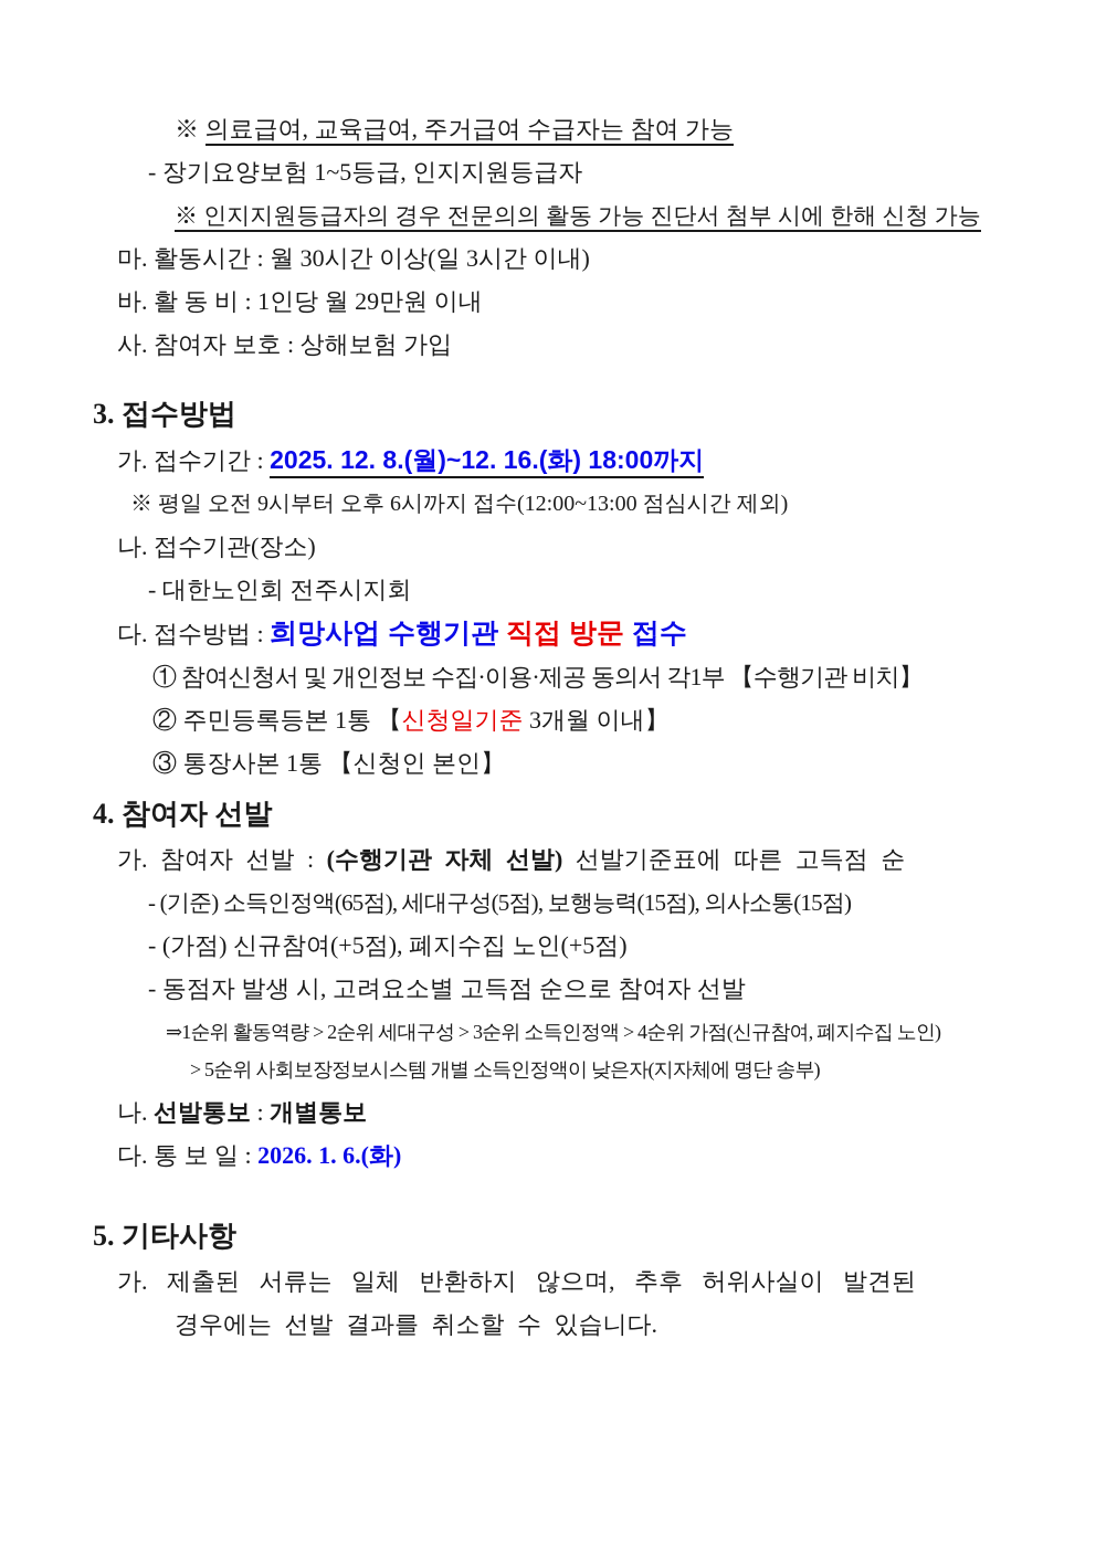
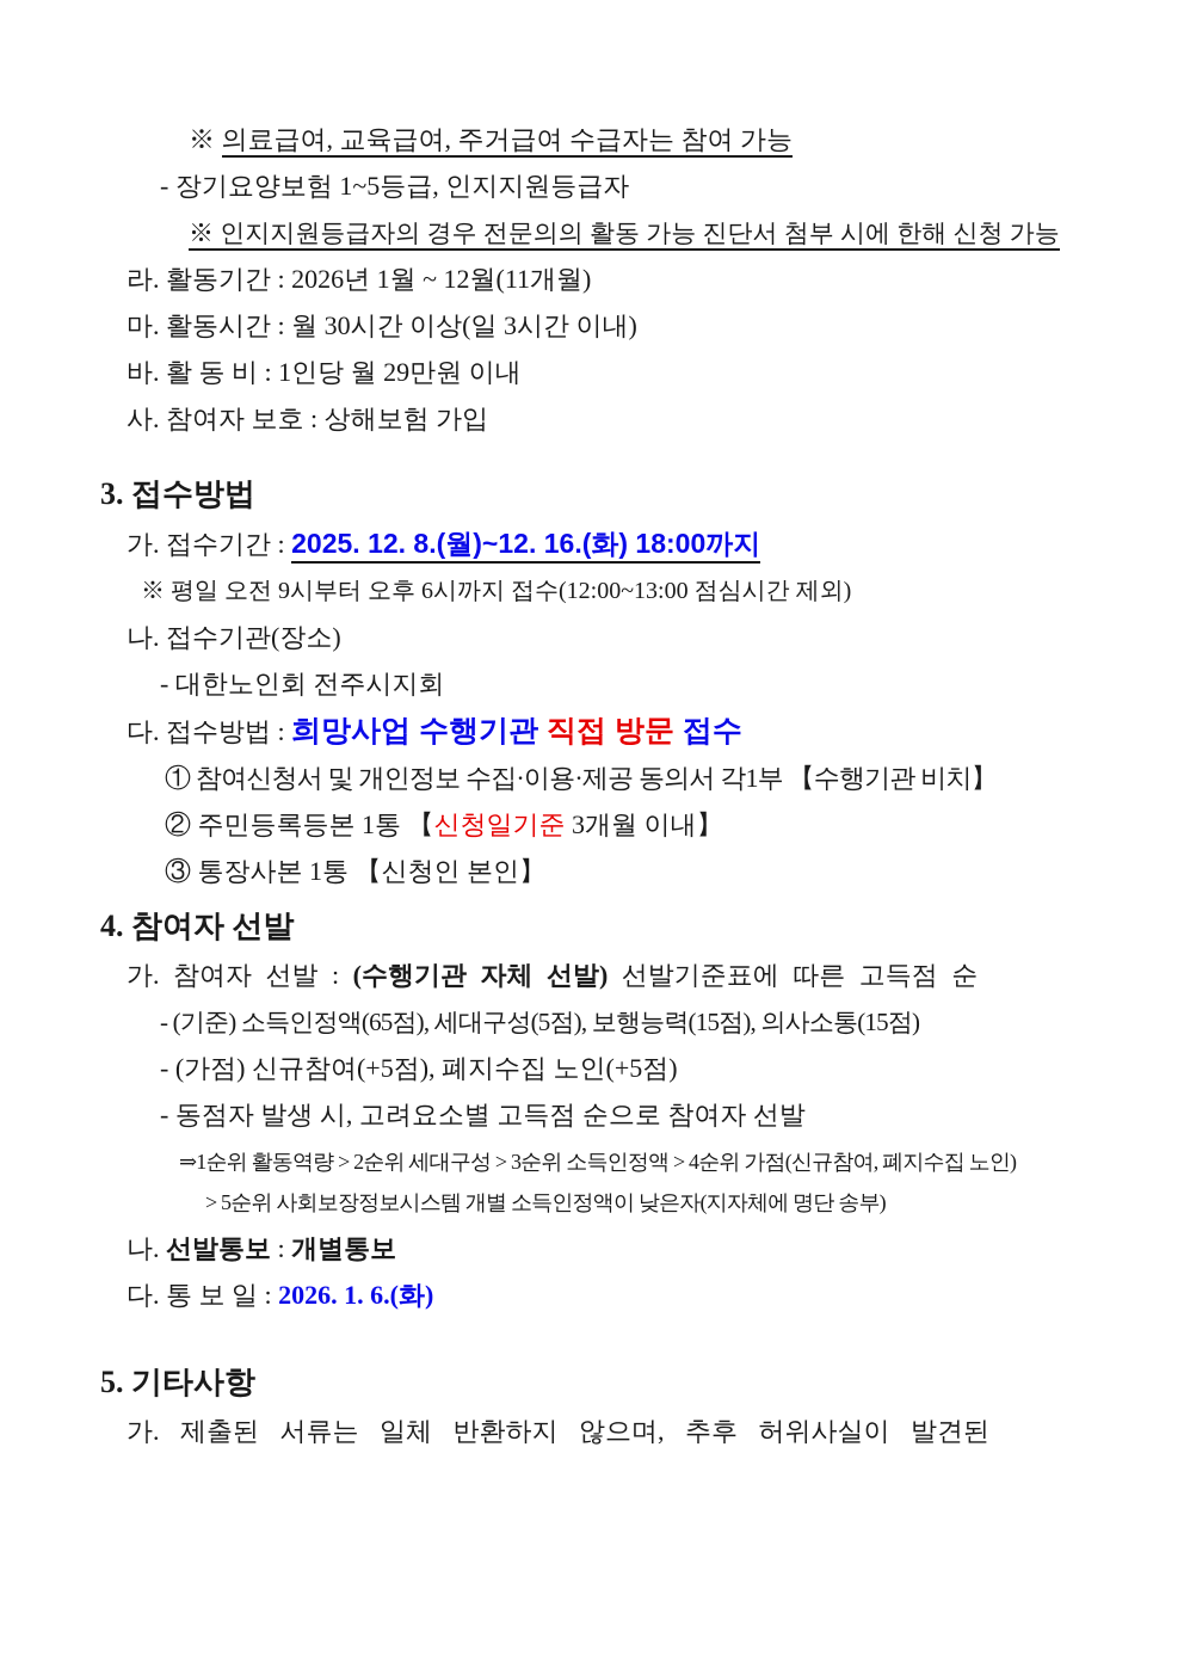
  ※ 의료급여, 교육급여, 주거급여 수급자는 참여 가능
  - 장기요양보험 1~5등급, 인지지원등급자
  ※ 인지지원등급자의 경우 전문의의 활동 가능 진단서 첨부 시에 한해 신청 가능
+ 라. 활동기간 : 2026년 1월 ~ 12월(11개월)
  마. 활동시간 : 월 30시간 이상(일 3시간 이내)
  바. 활 동 비 : 1인당 월 29만원 이내
  사. 참여자 보호 : 상해보험 가입
  3. 접수방법
  가. 접수기간 : 2025. 12. 8.(월)~12. 16.(화) 18:00까지
  ※ 평일 오전 9시부터 오후 6시까지 접수(12:00~13:00 점심시간 제외)
  나. 접수기관(장소)
  - 대한노인회 전주시지회
  다. 접수방법 : 희망사업 수행기관 직접 방문 접수
  ① 참여신청서 및 개인정보 수집·이용·제공 동의서 각1부 【수행기관 비치】
  ② 주민등록등본 1통 【신청일기준 3개월 이내】
  ③ 통장사본 1통 【신청인 본인】
  4. 참여자 선발
  가. 참여자 선발 : (수행기관 자체 선발) 선발기준표에 따른 고득점 순
  - (기준) 소득인정액(65점), 세대구성(5점), 보행능력(15점), 의사소통(15점)
  - (가점) 신규참여(+5점), 폐지수집 노인(+5점)
  - 동점자 발생 시, 고려요소별 고득점 순으로 참여자 선발
  ⇒1순위 활동역량 > 2순위 세대구성 > 3순위 소득인정액 > 4순위 가점(신규참여, 폐지수집 노인)
  > 5순위 사회보장정보시스템 개별 소득인정액이 낮은자(지자체에 명단 송부)
  나. 선발통보 : 개별통보
  다. 통 보 일 : 2026. 1. 6.(화)
  5. 기타사항
  가. 제출된 서류는 일체 반환하지 않으며, 추후 허위사실이 발견된
- 경우에는 선발 결과를 취소할 수 있습니다.
